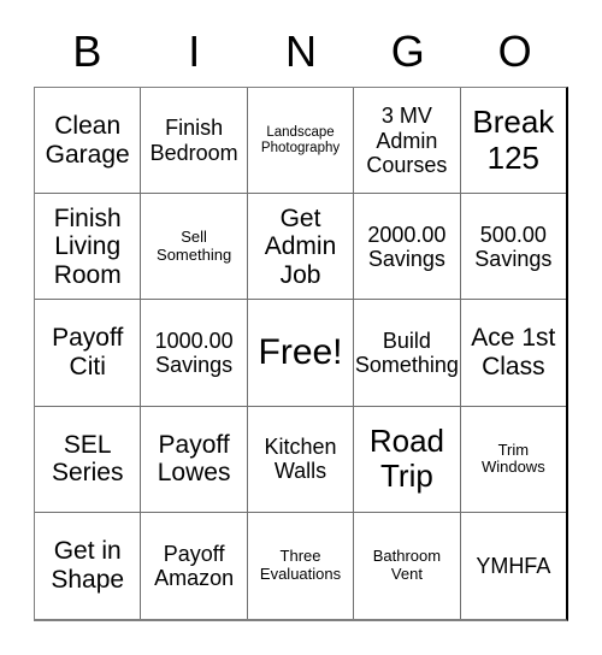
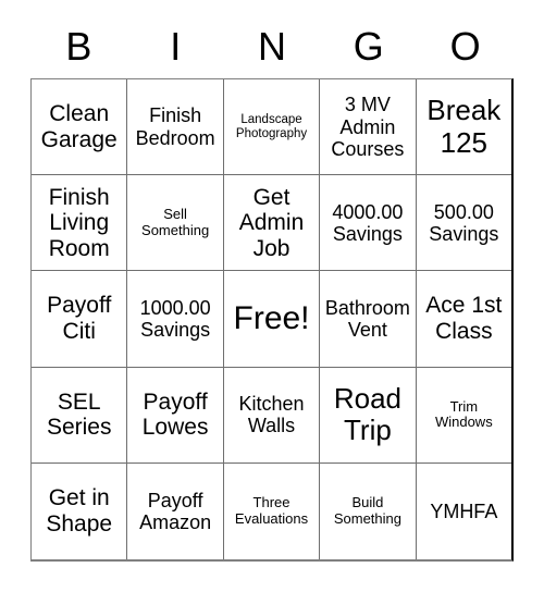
  B
  I
  N
  G
  O
  Clean Garage
  Finish Bedroom
  Landscape Photography
  3 MV Admin Courses
  Break 125
  Finish Living Room
  Sell Something
  Get Admin Job
- 2000.00 Savings
+ 4000.00 Savings
  500.00 Savings
  Payoff Citi
  1000.00 Savings
  Free!
- Build Something
+ Bathroom Vent
  Ace 1st Class
  SEL Series
  Payoff Lowes
  Kitchen Walls
  Road Trip
  Trim Windows
  Get in Shape
  Payoff Amazon
  Three Evaluations
- Bathroom Vent
+ Build Something
  YMHFA
